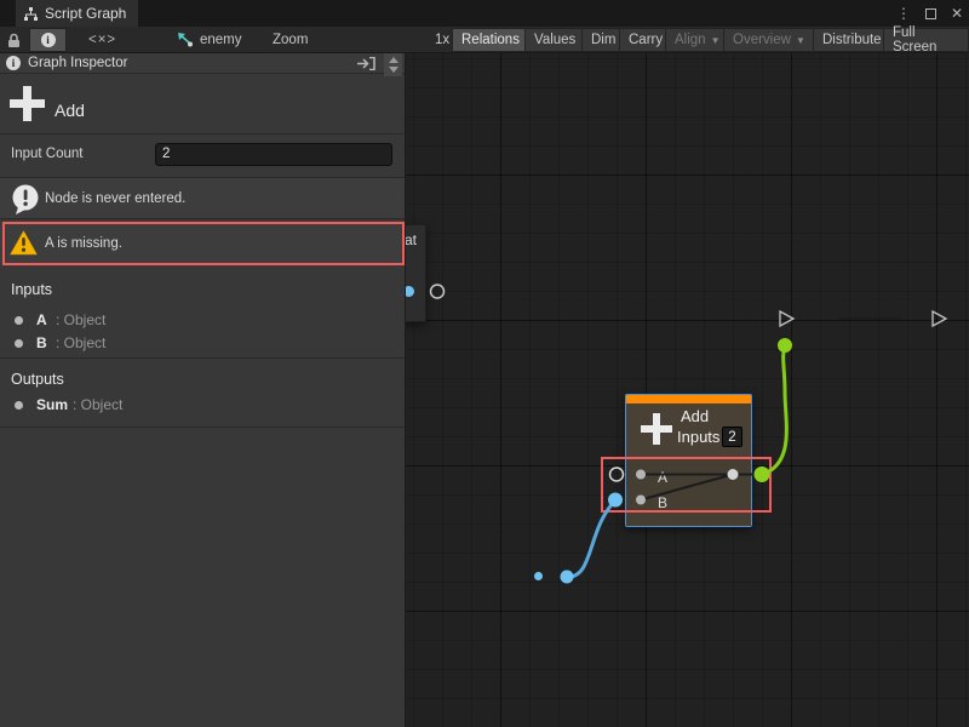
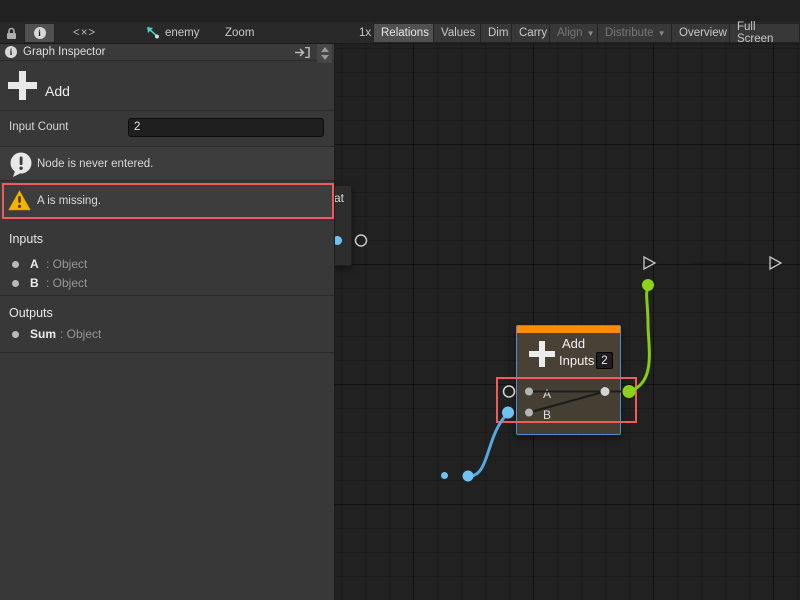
- Script Graph
- ⋮
- ✕
  i
  <×>
  enemy
  Zoom
  1x
  Relations
  Values
  Dim
  Carry
  Align
  ▼
- Overview
+ Distribute
  ▼
- Distribute
+ Overview
  Full Screen
  at
  Add
  Inputs
  2
  A
  B
  i
  Graph Inspector
  Add
  Input Count
  2
  Node is never entered.
  A is missing.
  Inputs
  A
  : Object
  B
  : Object
  Outputs
  Sum
  : Object
